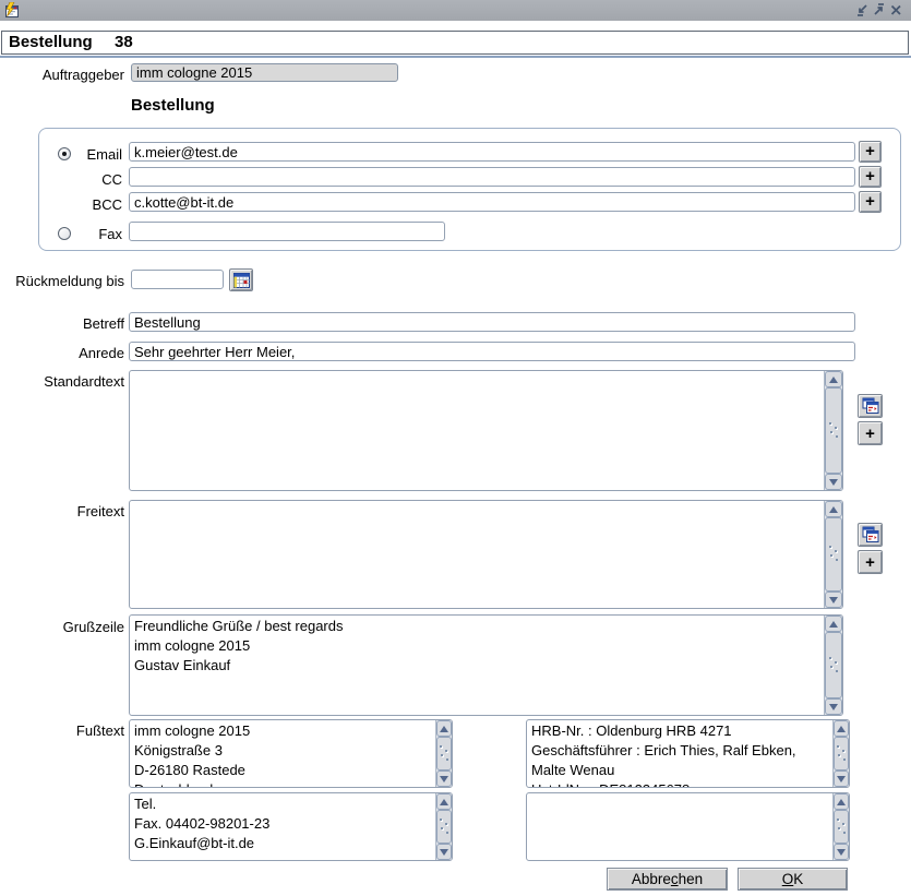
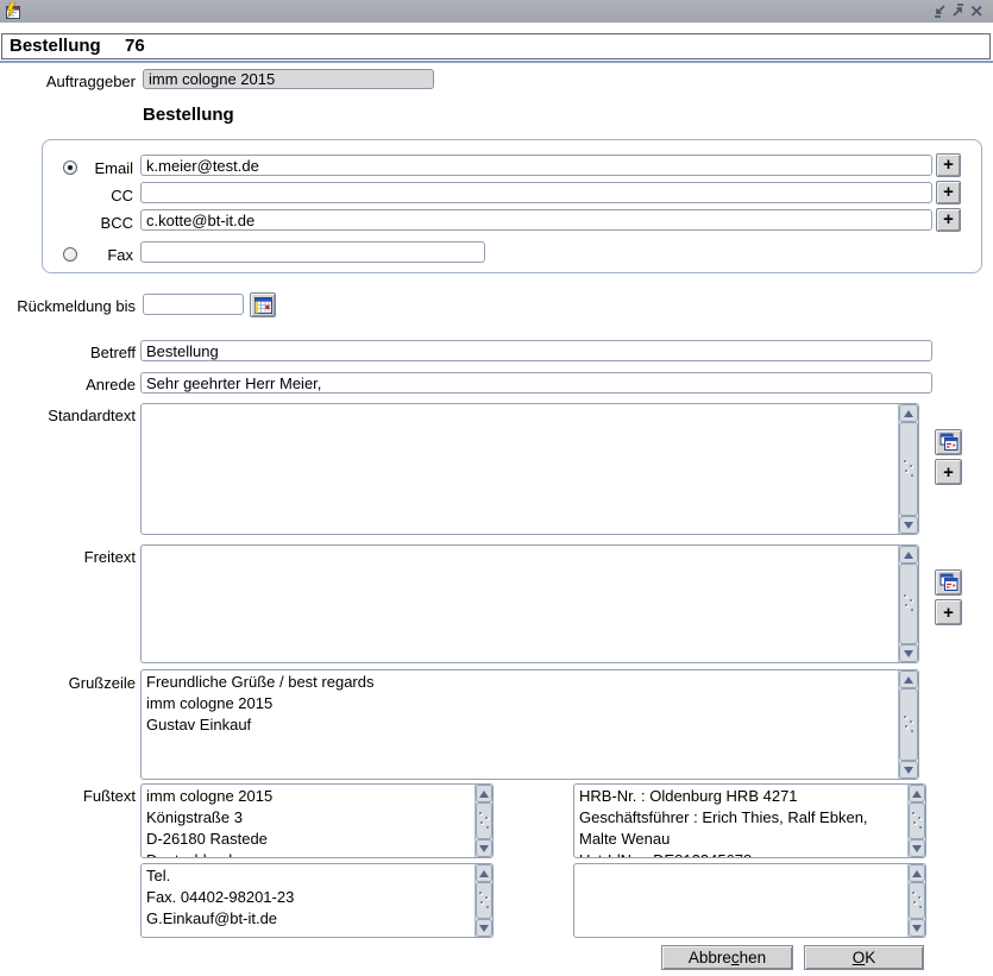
  Bestellung
- 38
+ 76
  Auftraggeber
  imm cologne 2015
  Bestellung
  Email
  k.meier@test.de
  +
  CC
  +
  BCC
  c.kotte@bt-it.de
  +
  Fax
  Rückmeldung bis
  Betreff
  Bestellung
  Anrede
  Sehr geehrter Herr Meier,
  Standardtext
  +
  Freitext
  +
  Grußzeile
  Freundliche Grüße / best regards
  imm cologne 2015
  Gustav Einkauf
  Fußtext
  imm cologne 2015
  Königstraße 3
  D-26180 Rastede
  HRB-Nr. : Oldenburg HRB 4271
  Geschäftsführer : Erich Thies, Ralf Ebken,
  Malte Wenau
  Tel.
  Fax. 04402-98201-23
  G.Einkauf@bt-it.de
  Abbrechen
  OK
